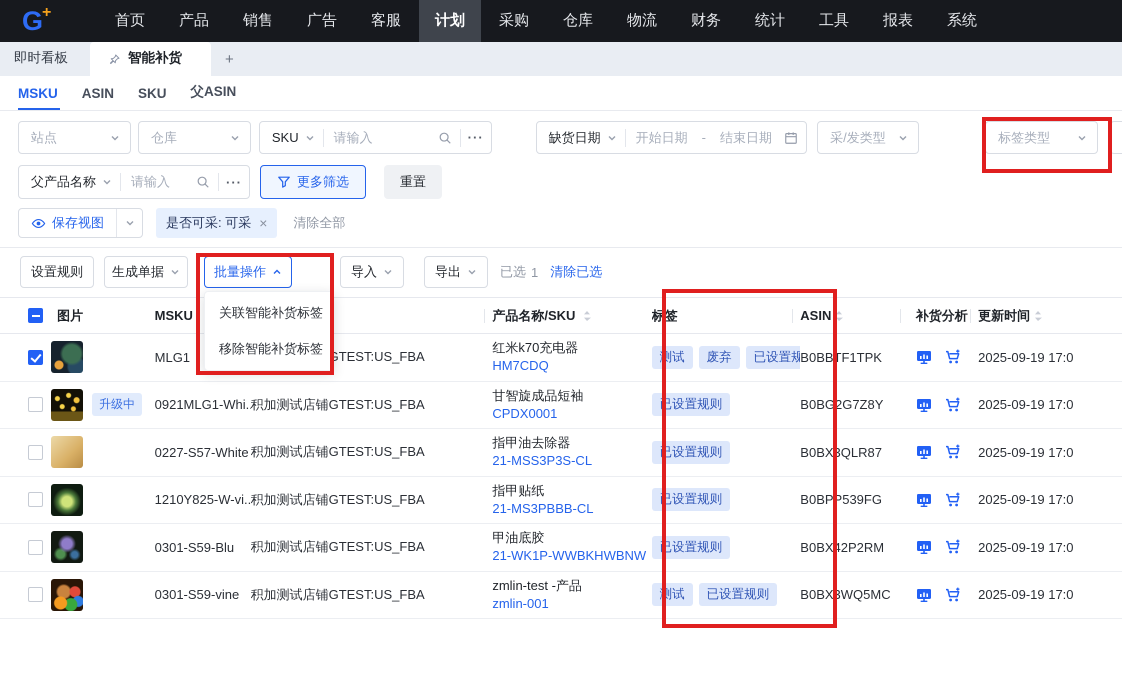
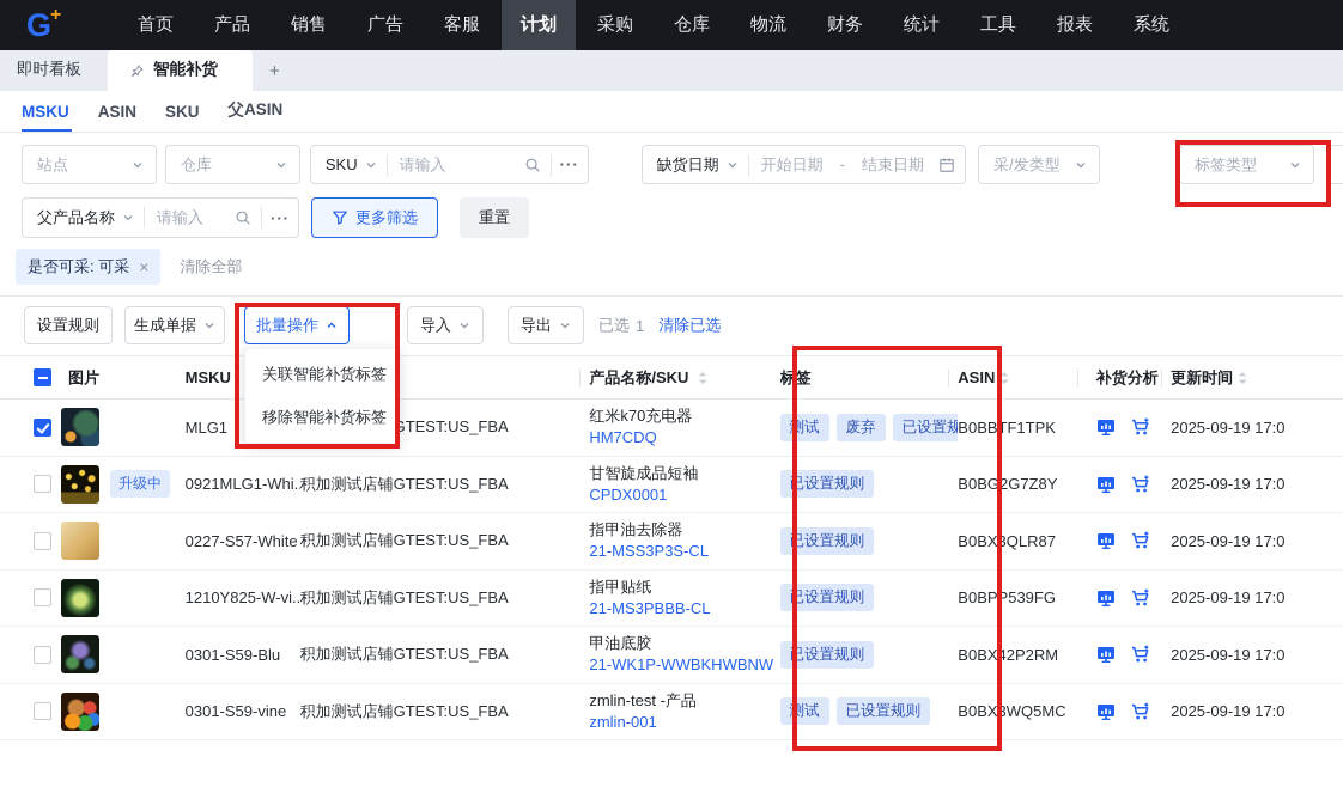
  G
  +
  首页
  产品
  销售
  广告
  客服
  计划
  采购
  仓库
  物流
  财务
  统计
  工具
  报表
  系统
  即时看板
  智能补货
  +
  MSKU
  ASIN
  SKU
  父ASIN
  站点
  仓库
  SKU
  请输入
  ···
  缺货日期
  开始日期
  -
  结束日期
  采/发类型
  标签类型
  父产品名称
  请输入
  ···
  更多筛选
  重置
- 保存视图
  是否可采: 可采
  ×
  清除全部
  设置规则
  生成单据
  批量操作
  导入
  导出
  已选
  1
  清除已选
  图片
  MSKU
  产品名称/SKU
  标签
  ASIN
  补货分析
  更新时间
  MLG1
  红米k70充电器
  HM7CDQ
  测试
  废弃
  已设置规
  B0BBTF1TPK
  2025-09-19 17:0
  升级中
  0921MLG1-Whi.
  积加测试店铺GTEST:US_FBA
  甘智旋成品短袖
  CPDX0001
  已设置规则
  B0BG2G7Z8Y
  2025-09-19 17:0
  0227-S57-White
  积加测试店铺GTEST:US_FBA
  指甲油去除器
  21-MSS3P3S-CL
  已设置规则
  B0BX3QLR87
  2025-09-19 17:0
  1210Y825-W-vi..
  积加测试店铺GTEST:US_FBA
  指甲贴纸
  21-MS3PBBB-CL
  已设置规则
  B0BPP539FG
  2025-09-19 17:0
  0301-S59-Blu
  积加测试店铺GTEST:US_FBA
  甲油底胶
  21-WK1P-WWBKHWBNW
  已设置规则
  B0BX42P2RM
  2025-09-19 17:0
  0301-S59-vine
  积加测试店铺GTEST:US_FBA
  zmlin-test -产品
  zmlin-001
  测试
  已设置规则
  B0BX3WQ5MC
  2025-09-19 17:0
  关联智能补货标签
  移除智能补货标签
